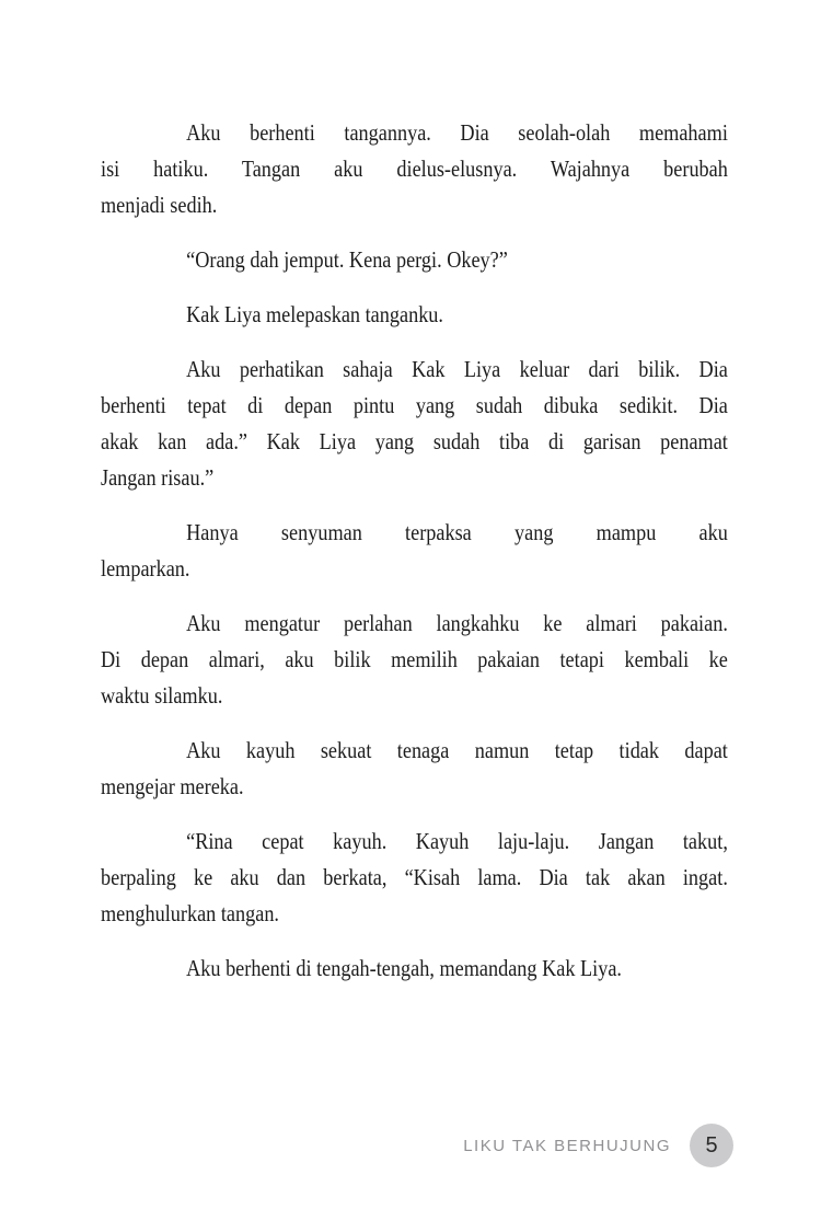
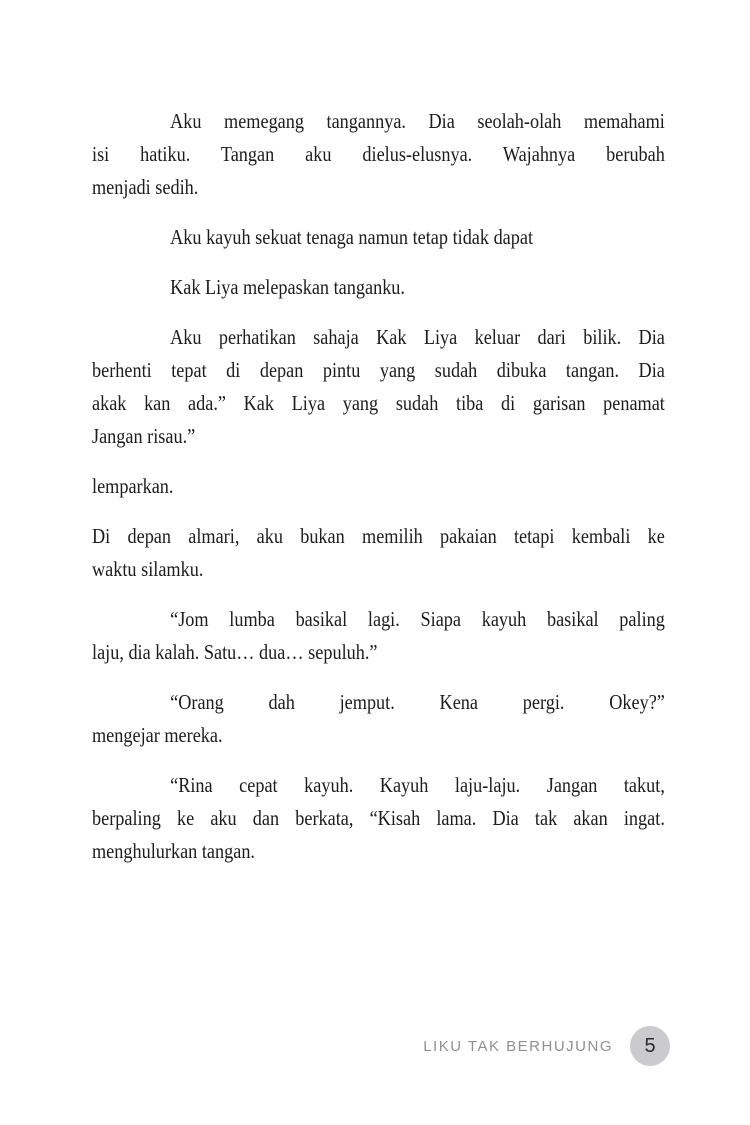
- Aku berhenti tangannya. Dia seolah-olah memahami
+ Aku memegang tangannya. Dia seolah-olah memahami
  isi hatiku. Tangan aku dielus-elusnya. Wajahnya berubah
  menjadi sedih.
- “Orang dah jemput. Kena pergi. Okey?”
+ Aku kayuh sekuat tenaga namun tetap tidak dapat
  Kak Liya melepaskan tanganku.
  Aku perhatikan sahaja Kak Liya keluar dari bilik. Dia
- berhenti tepat di depan pintu yang sudah dibuka sedikit. Dia
+ berhenti tepat di depan pintu yang sudah dibuka tangan. Dia
  akak kan ada.” Kak Liya yang sudah tiba di garisan penamat
  Jangan risau.”
- Hanya senyuman terpaksa yang mampu aku
  lemparkan.
- Aku mengatur perlahan langkahku ke almari pakaian.
- Di depan almari, aku bilik memilih pakaian tetapi kembali ke
+ Di depan almari, aku bukan memilih pakaian tetapi kembali ke
  waktu silamku.
+ “Jom lumba basikal lagi. Siapa kayuh basikal paling
+ laju, dia kalah. Satu… dua… sepuluh.”
- Aku kayuh sekuat tenaga namun tetap tidak dapat
+ “Orang dah jemput. Kena pergi. Okey?”
  mengejar mereka.
  “Rina cepat kayuh. Kayuh laju-laju. Jangan takut,
  berpaling ke aku dan berkata, “Kisah lama. Dia tak akan ingat.
  menghulurkan tangan.
- Aku berhenti di tengah-tengah, memandang Kak Liya.
  LIKU TAK BERHUJUNG
  5
